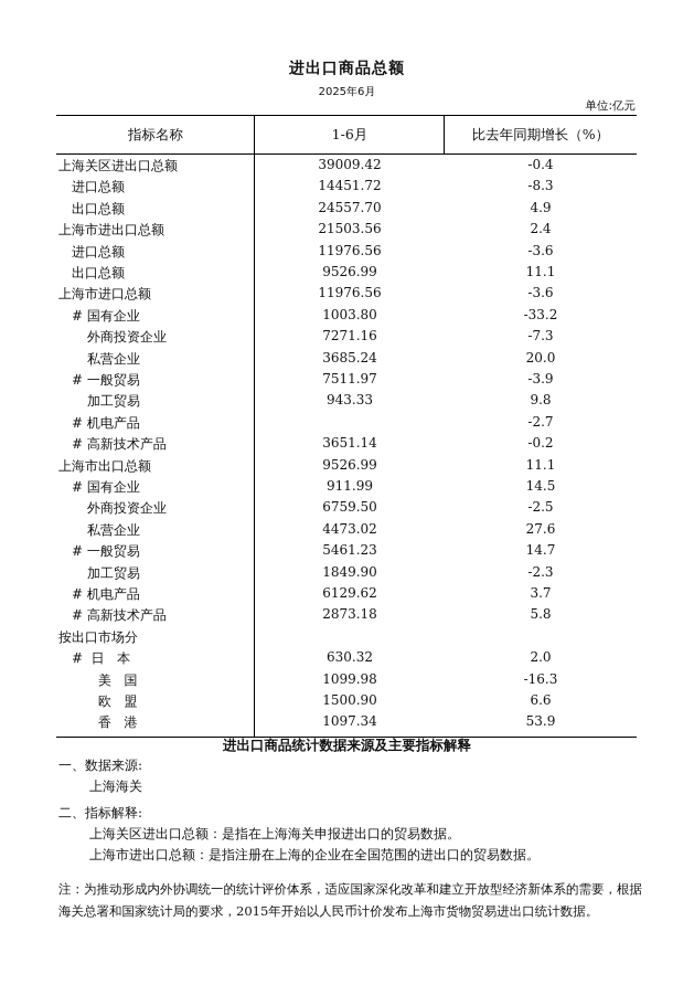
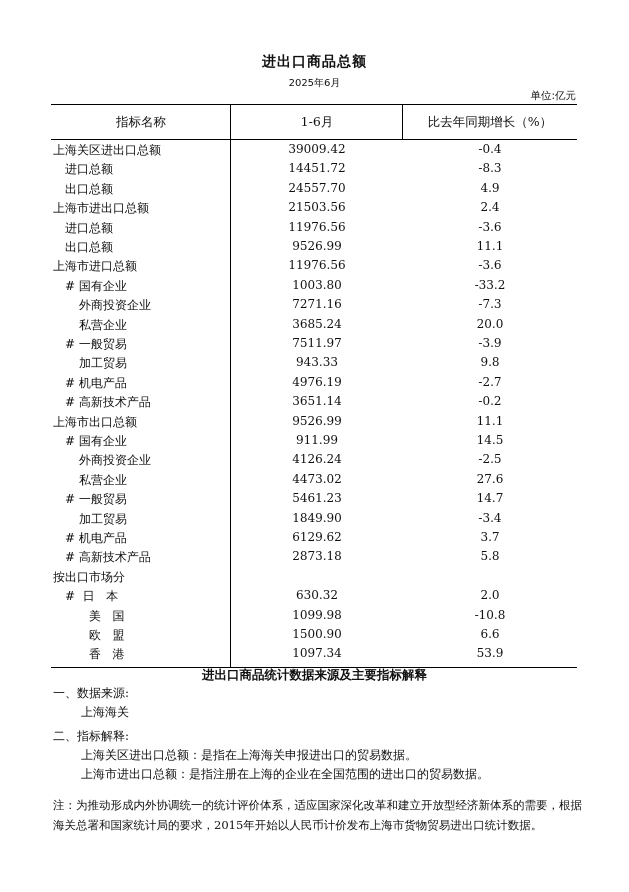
  进出口商品总额
  2025年6月
  单位:亿元
  指标名称
  1-6月
  比去年同期增长（%）
  上海关区进出口总额
  39009.42
  -0.4
  进口总额
  14451.72
  -8.3
  出口总额
  24557.70
  4.9
  上海市进出口总额
  21503.56
  2.4
  进口总额
  11976.56
  -3.6
  出口总额
  9526.99
  11.1
  上海市进口总额
  11976.56
  -3.6
  # 国有企业
  1003.80
  -33.2
  外商投资企业
  7271.16
  -7.3
  私营企业
  3685.24
  20.0
  # 一般贸易
  7511.97
  -3.9
  加工贸易
  943.33
  9.8
  # 机电产品
+ 4976.19
  -2.7
  # 高新技术产品
  3651.14
  -0.2
  上海市出口总额
  9526.99
  11.1
  # 国有企业
  911.99
  14.5
  外商投资企业
- 6759.50
+ 4126.24
  -2.5
  私营企业
  4473.02
  27.6
  # 一般贸易
  5461.23
  14.7
  加工贸易
  1849.90
- -2.3
+ -3.4
  # 机电产品
  6129.62
  3.7
  # 高新技术产品
  2873.18
  5.8
  按出口市场分
  # 日 本
  630.32
  2.0
  美 国
  1099.98
- -16.3
+ -10.8
  欧 盟
  1500.90
  6.6
  香 港
  1097.34
  53.9
  进出口商品统计数据来源及主要指标解释
  一、数据来源:
  上海海关
  二、指标解释:
  上海关区进出口总额：是指在上海海关申报进出口的贸易数据。
  上海市进出口总额：是指注册在上海的企业在全国范围的进出口的贸易数据。
  注：为推动形成内外协调统一的统计评价体系，适应国家深化改革和建立开放型经济新体系的需要，根据海关总署和国家统计局的要求，2015年开始以人民币计价发布上海市货物贸易进出口统计数据。
